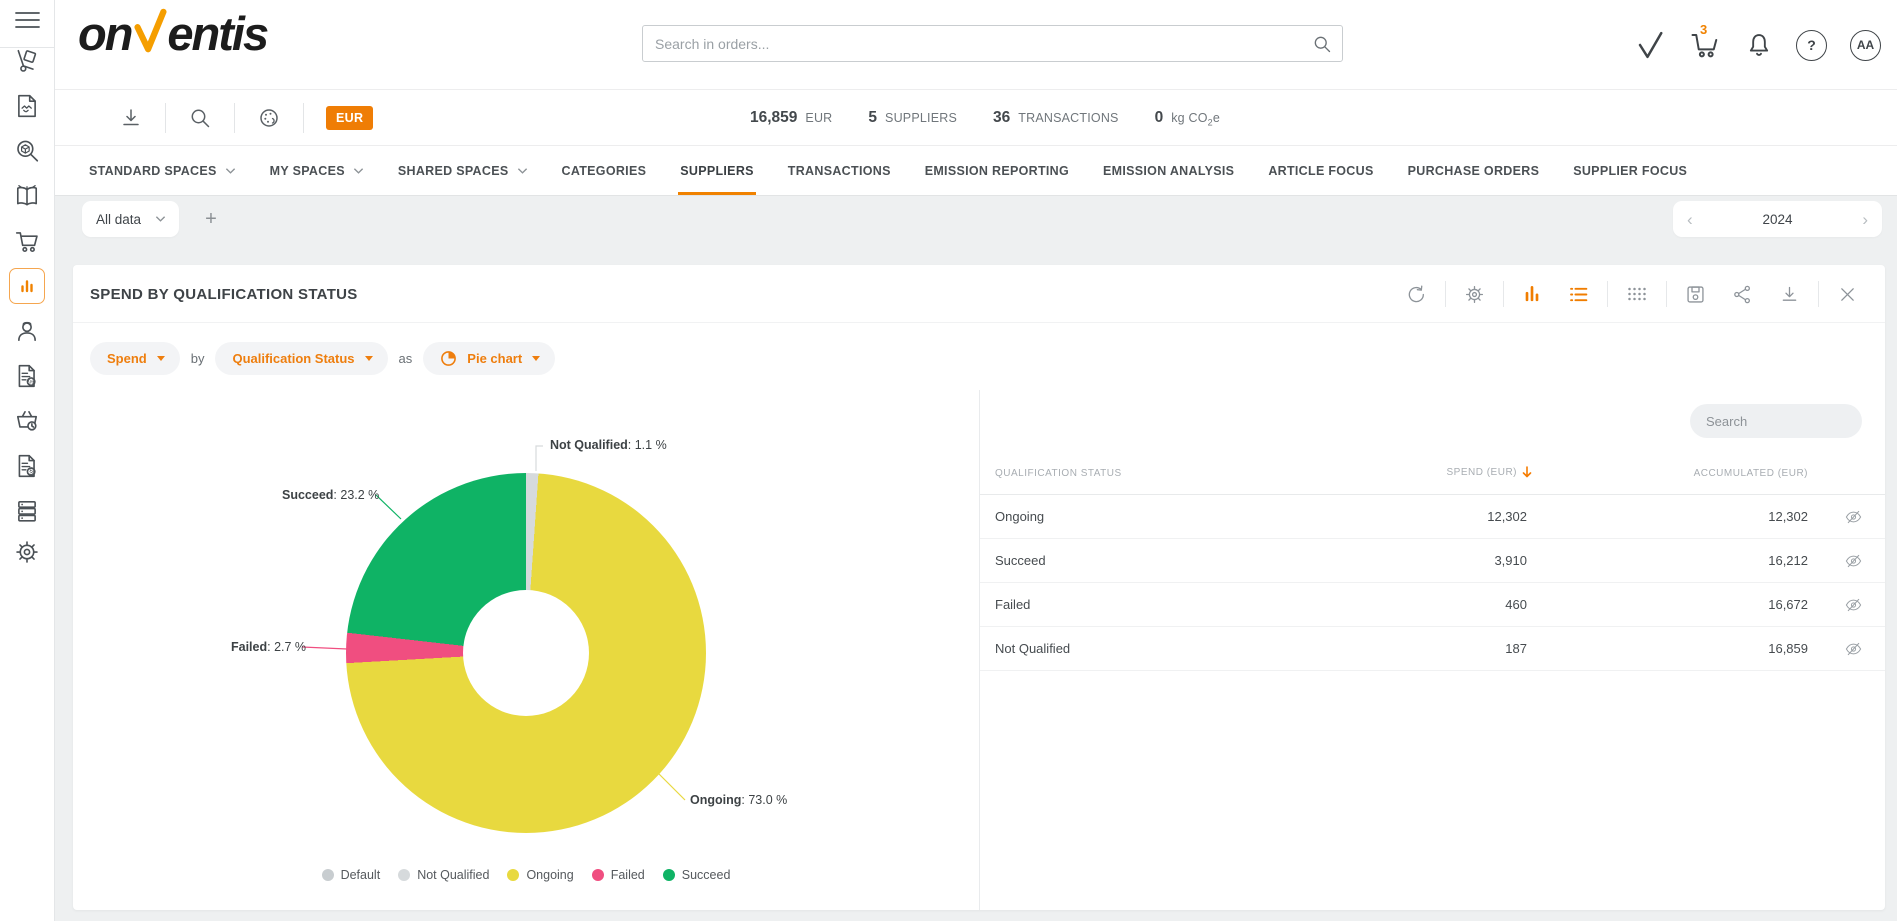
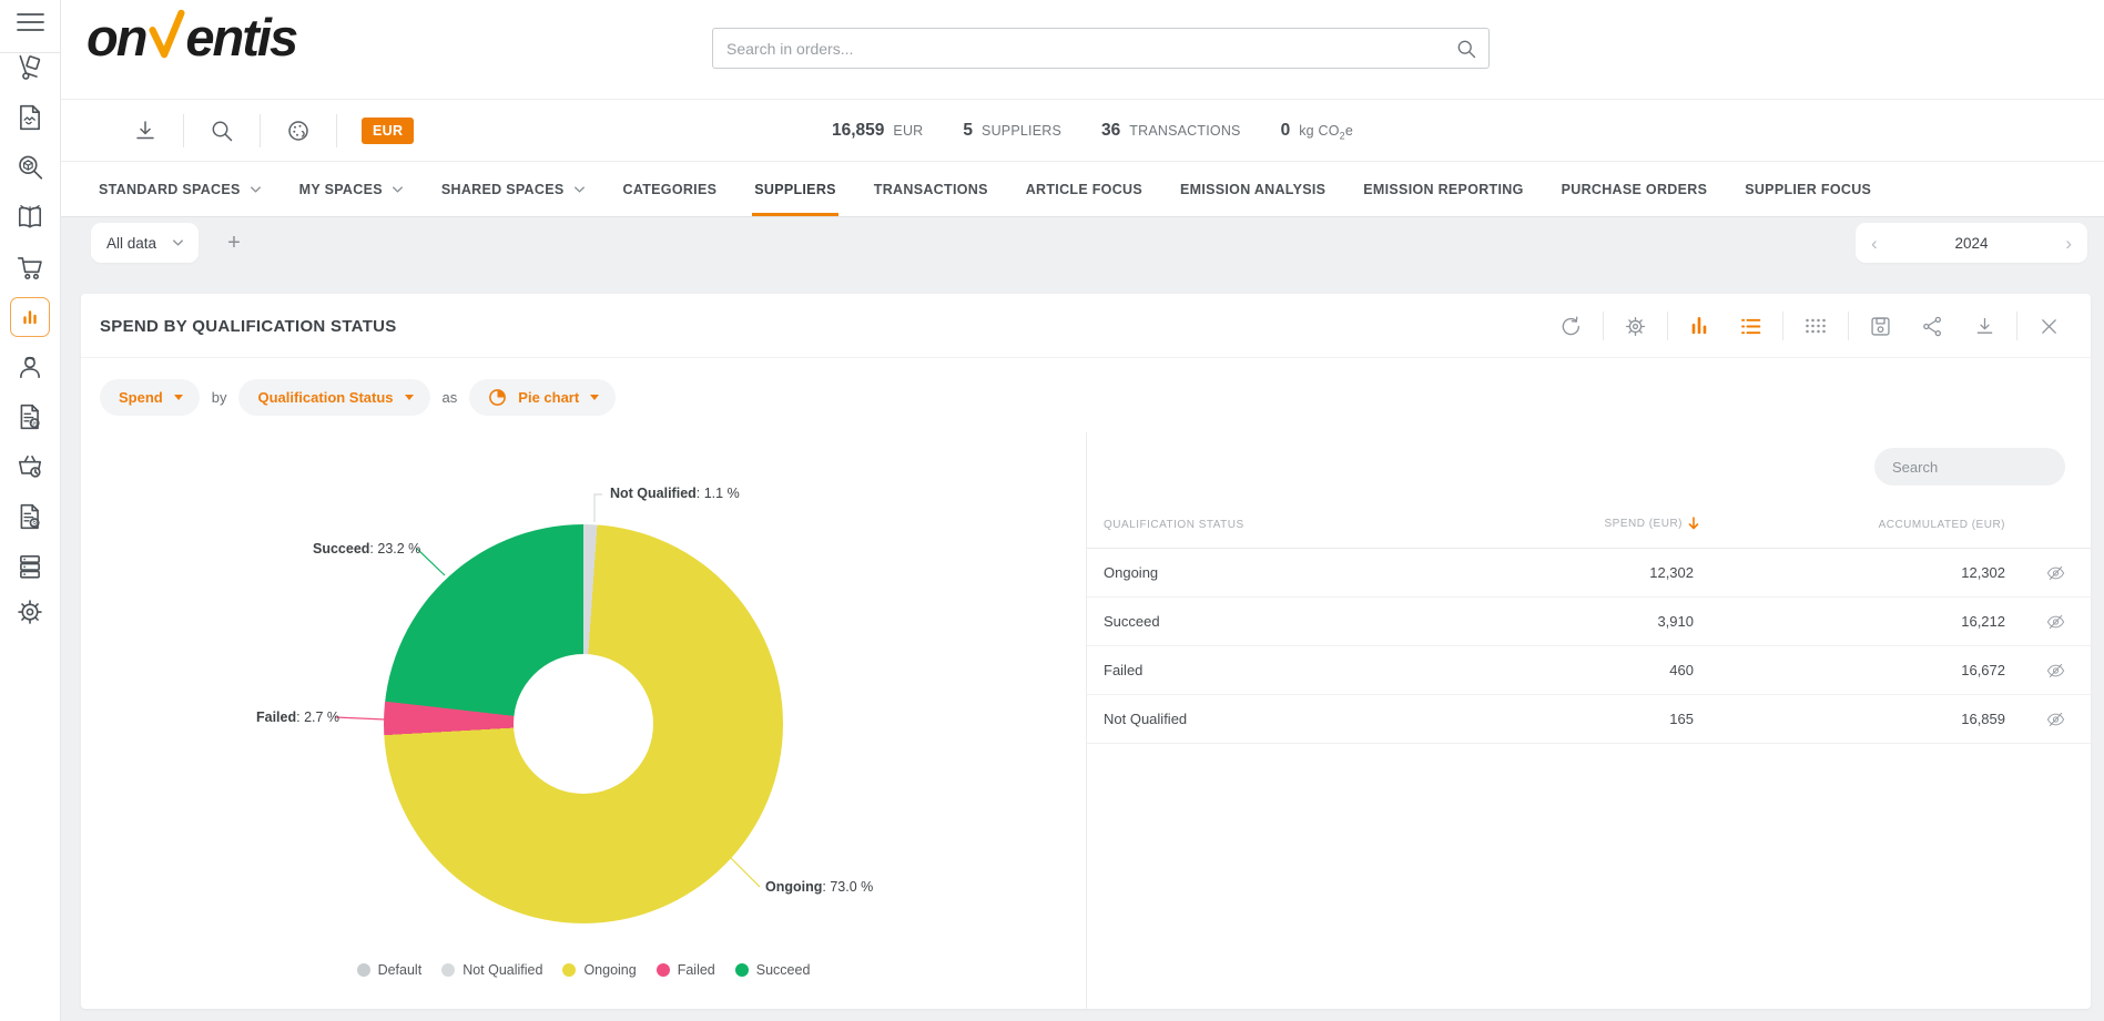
  on
  entis
  Search in orders...
- 3
- ?
- AA
  EUR
  16,859
  EUR
  5
  SUPPLIERS
  36
  TRANSACTIONS
  0
  kg CO2e
  STANDARD SPACES
  MY SPACES
  SHARED SPACES
  CATEGORIES
  SUPPLIERS
  TRANSACTIONS
- EMISSION REPORTING
+ ARTICLE FOCUS
  EMISSION ANALYSIS
- ARTICLE FOCUS
+ EMISSION REPORTING
  PURCHASE ORDERS
  SUPPLIER FOCUS
  All data
  +
  ‹
  2024
  ›
  SPEND BY QUALIFICATION STATUS
  Spend
  by
  Qualification Status
  as
  Pie chart
  Not Qualified: 1.1 %
  Succeed: 23.2 %
  Failed: 2.7 %
  Ongoing: 73.0 %
  Default
  Not Qualified
  Ongoing
  Failed
  Succeed
  Search
  QUALIFICATION STATUS
  SPEND (EUR)
  ACCUMULATED (EUR)
  Ongoing
  12,302
  12,302
  Succeed
  3,910
  16,212
  Failed
  460
  16,672
  Not Qualified
- 187
+ 165
  16,859
